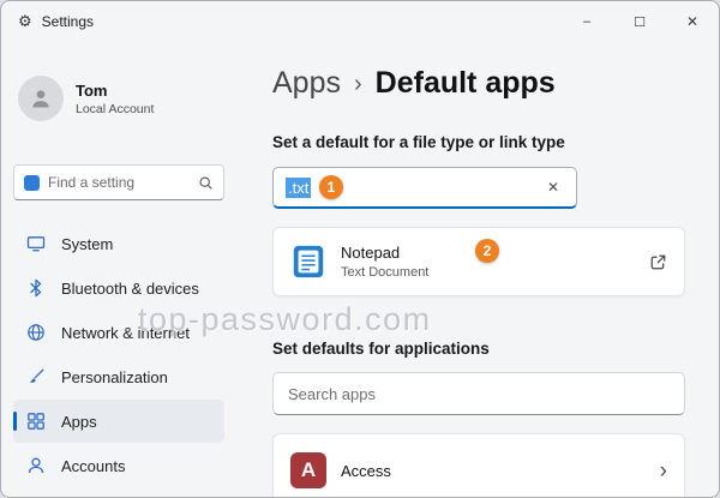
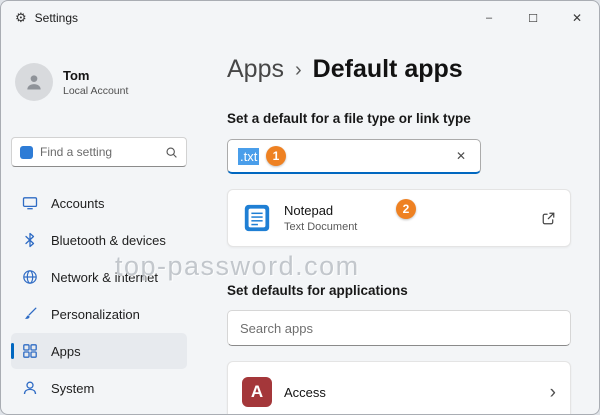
  top-password.com
  ⚙
  Settings
  –
  ☐
  ✕
  Tom
  Local Account
  Find a setting
- System
+ Accounts
  Bluetooth & devices
  Network & internet
  Personalization
  Apps
- Accounts
+ System
  Apps
  ›
  Default apps
  Set a default for a file type or link type
  .txt
  1
  ✕
  Notepad
  Text Document
  2
  Set defaults for applications
  Search apps
  A
  Access
  ›
